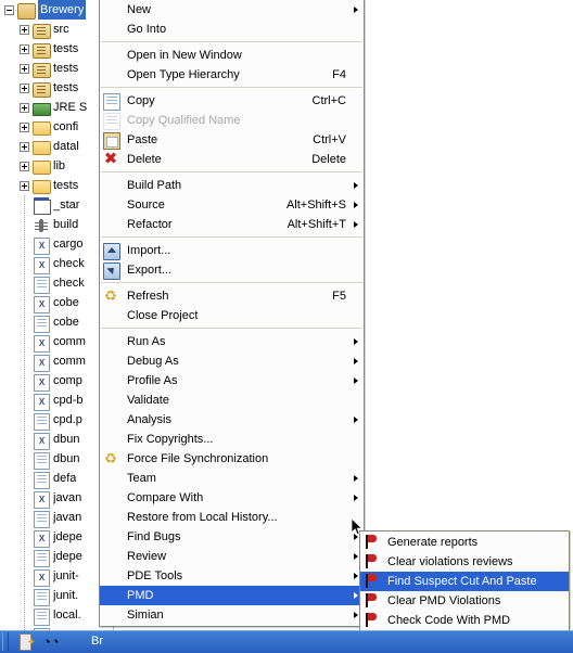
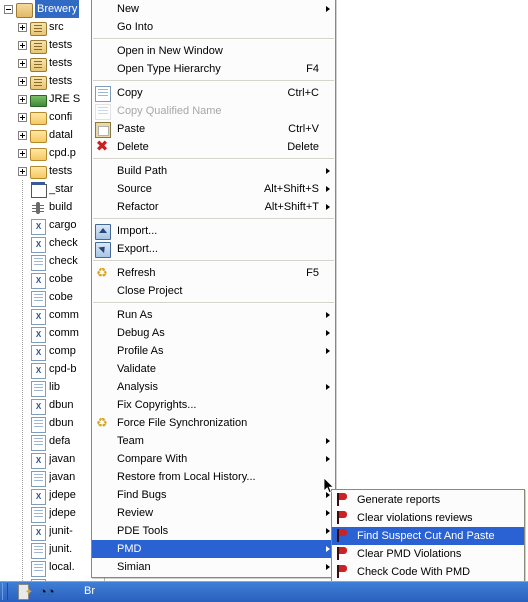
  Brewery
  src
  tests
  tests
  tests
  JRE S
  confi
  datal
- lib
+ cpd.p
  tests
  _star
  build
  X
  cargo
  X
  check
  check
  X
  cobe
  cobe
  X
  comm
  X
  comm
  X
  comp
  X
  cpd-b
- cpd.p
+ lib
  X
  dbun
  dbun
  defa
  X
  javan
  javan
  X
  jdepe
  jdepe
  X
  junit-
  junit.
  local.
  New
  Go Into
  Open in New Window
  Open Type Hierarchy
  F4
  Copy
  Ctrl+C
  Copy Qualified Name
  Paste
  Ctrl+V
  ✖
  Delete
  Delete
  Build Path
  Source
  Alt+Shift+S
  Refactor
  Alt+Shift+T
  Import...
  Export...
  ♻
  Refresh
  F5
  Close Project
  Run As
  Debug As
  Profile As
  Validate
  Analysis
  Fix Copyrights...
  ♻
  Force File Synchronization
  Team
  Compare With
  Restore from Local History...
  Find Bugs
  Review
  PDE Tools
  PMD
  Simian
  Generate reports
  Clear violations reviews
  Find Suspect Cut And Paste
  Clear PMD Violations
  Check Code With PMD
  ◔◔
  Br
